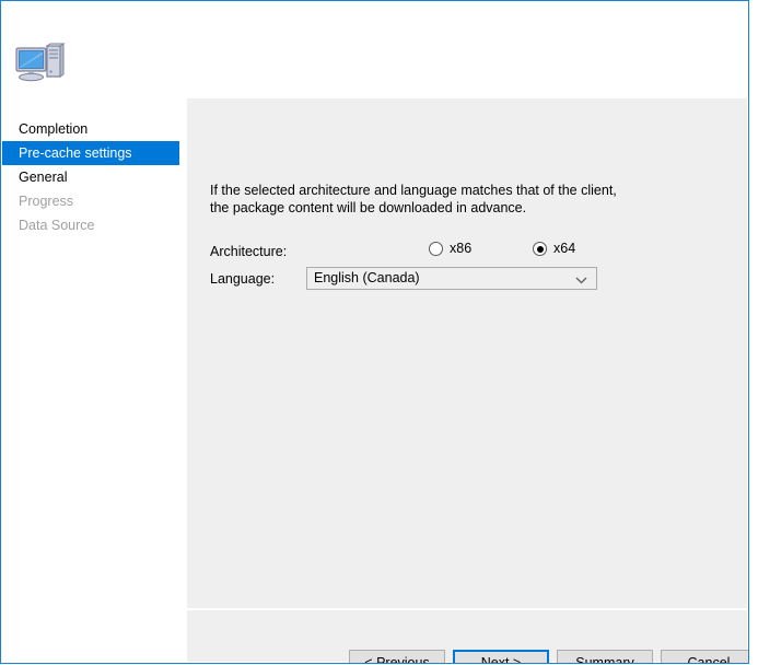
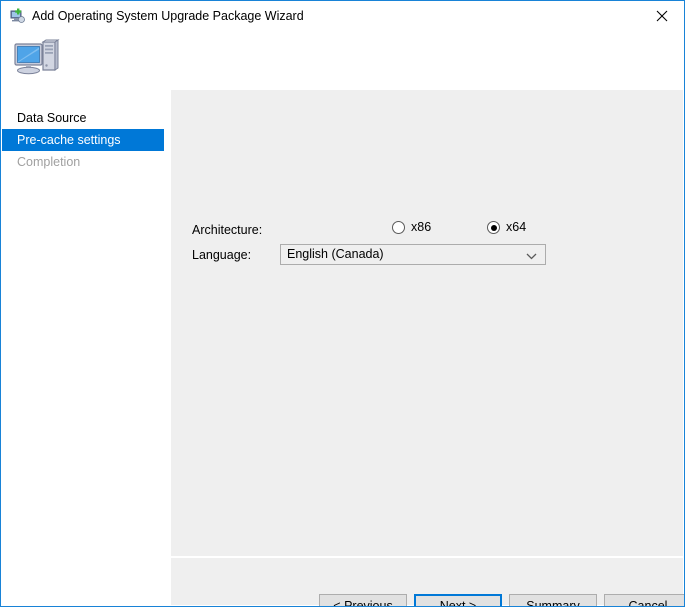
+ Add Operating System Upgrade Package Wizard
- Completion
+ Data Source
  Pre-cache settings
- General
- Progress
- Data Source
+ Completion
- If the selected architecture and language matches that of the client, the package content will be downloaded in advance.
  Architecture:
  x86
  x64
  Language:
  English (Canada)
